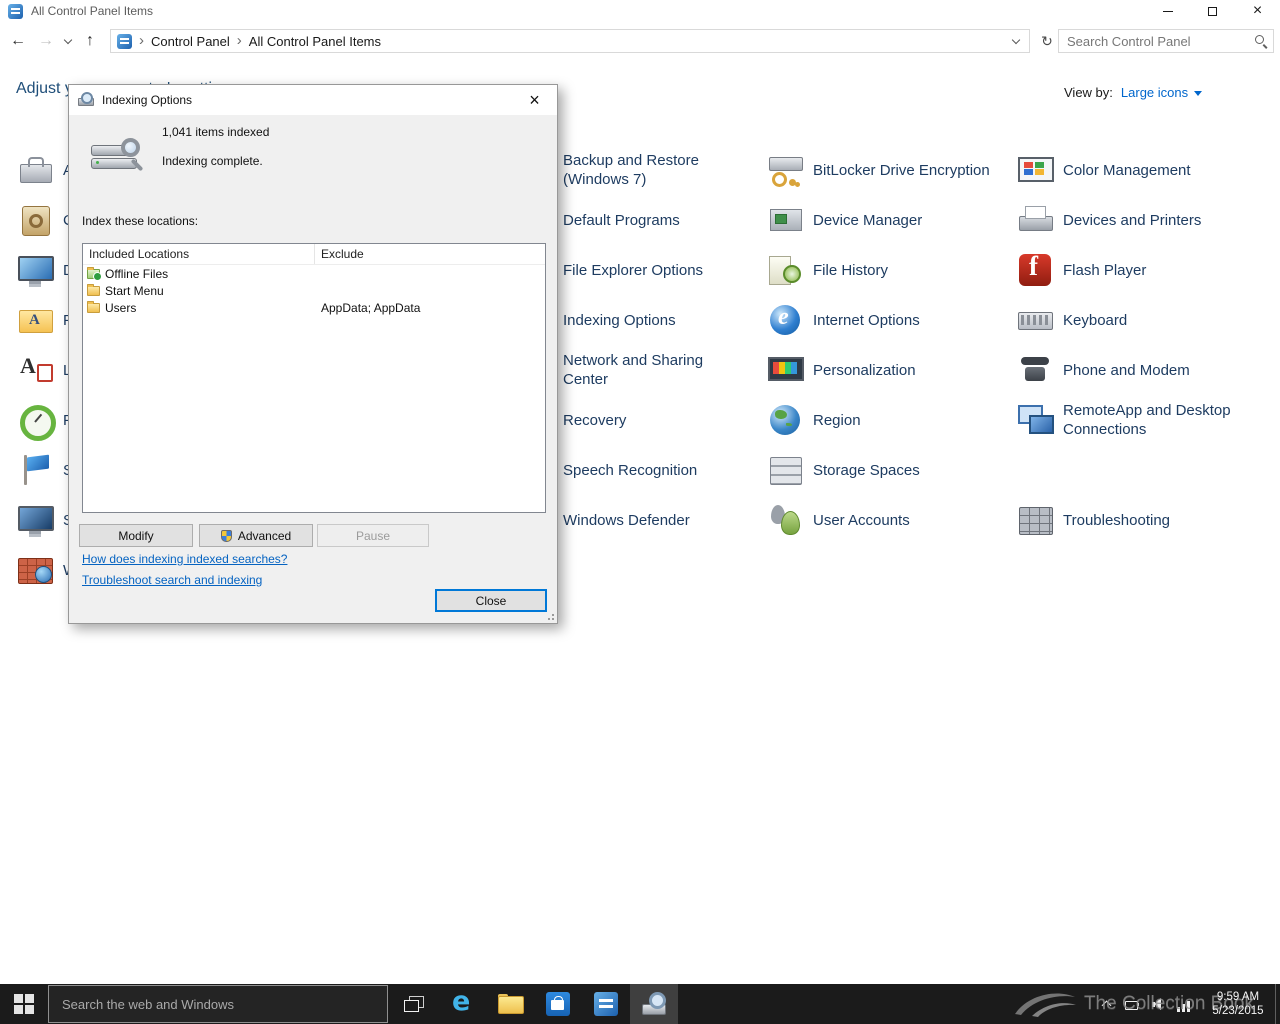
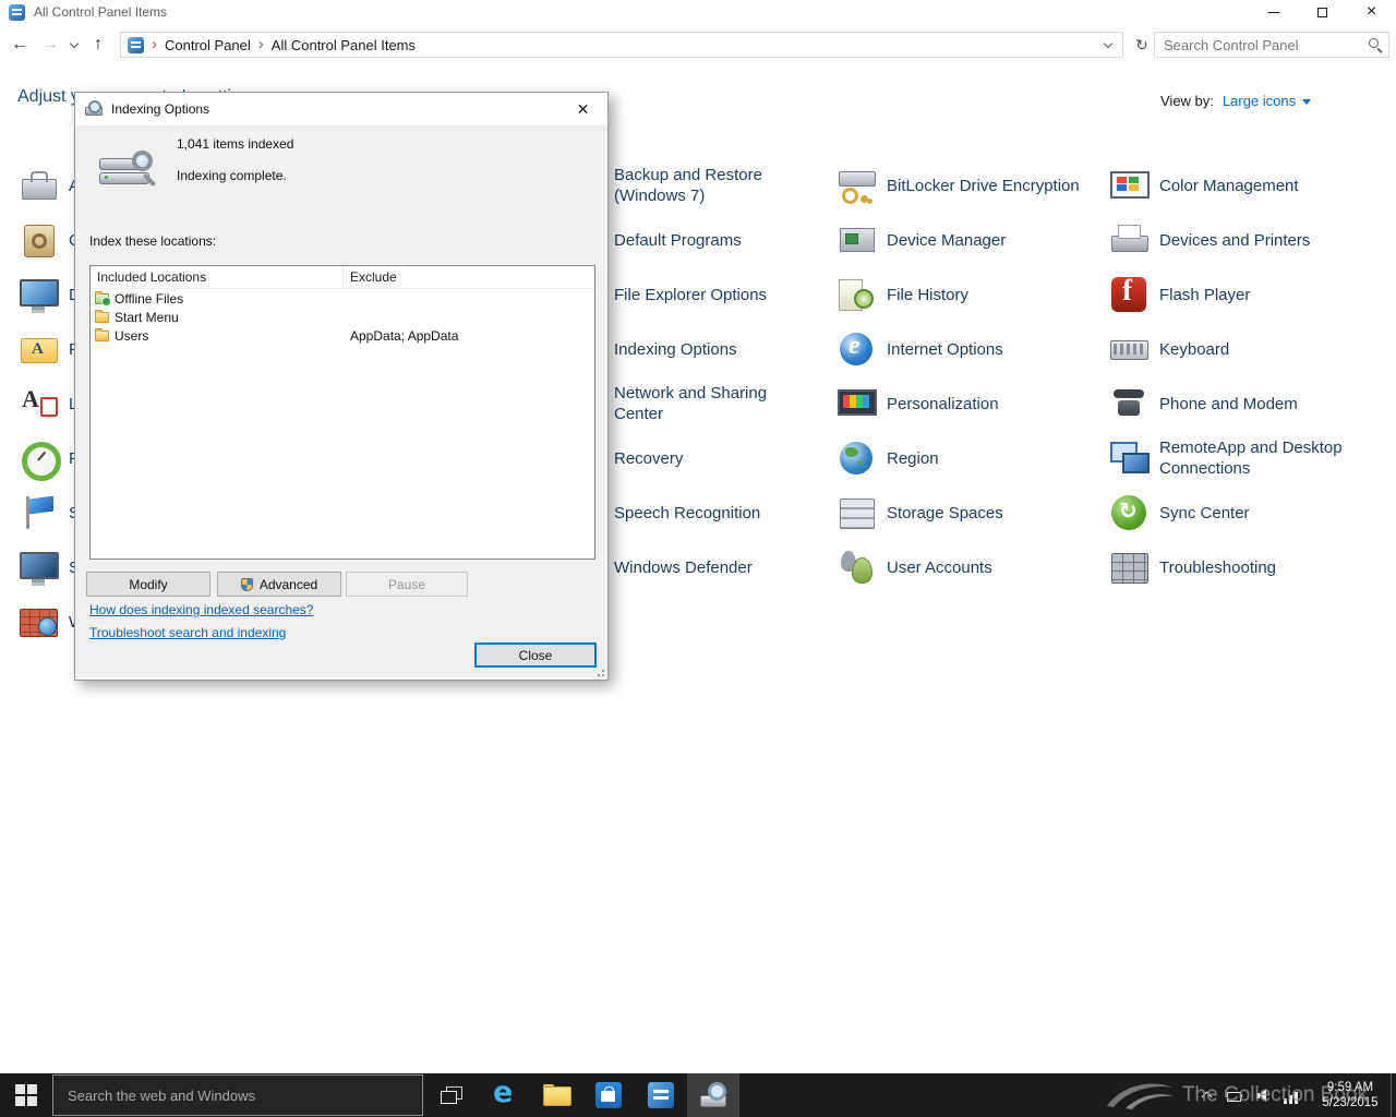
  All Control Panel Items
  Control Panel
  All Control Panel Items
  Search Control Panel
  View by:
  Large icons
  Backup and Restore (Windows 7)
  Default Programs
  File Explorer Options
  Indexing Options
  Network and Sharing Center
  Recovery
  Speech Recognition
  Windows Defender
  BitLocker Drive Encryption
  Device Manager
  File History
  Internet Options
  Personalization
  Region
  Storage Spaces
  User Accounts
  Color Management
  Devices and Printers
  Flash Player
  Keyboard
  Phone and Modem
  RemoteApp and Desktop Connections
+ Sync Center
  Troubleshooting
  Indexing Options
  1,041 items indexed
  Indexing complete.
  Index these locations:
  Included Locations
  Exclude
  Offline Files
  Start Menu
  Users
  AppData; AppData
  Modify
  Advanced
  Pause
  How does indexing indexed searches?
  Troubleshoot search and indexing
  Close
  Search the web and Windows
  The Collection Book
  9:59 AM
  5/23/2015
